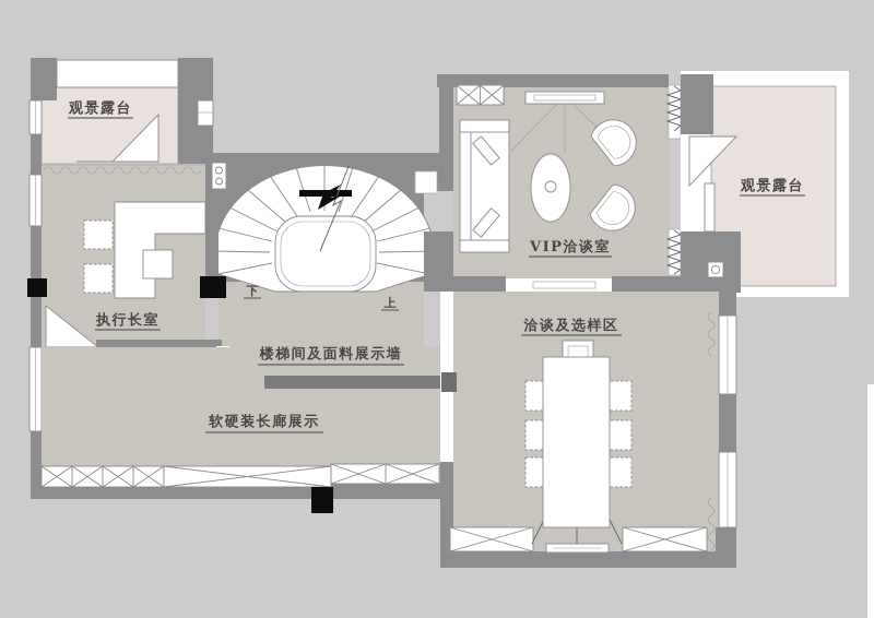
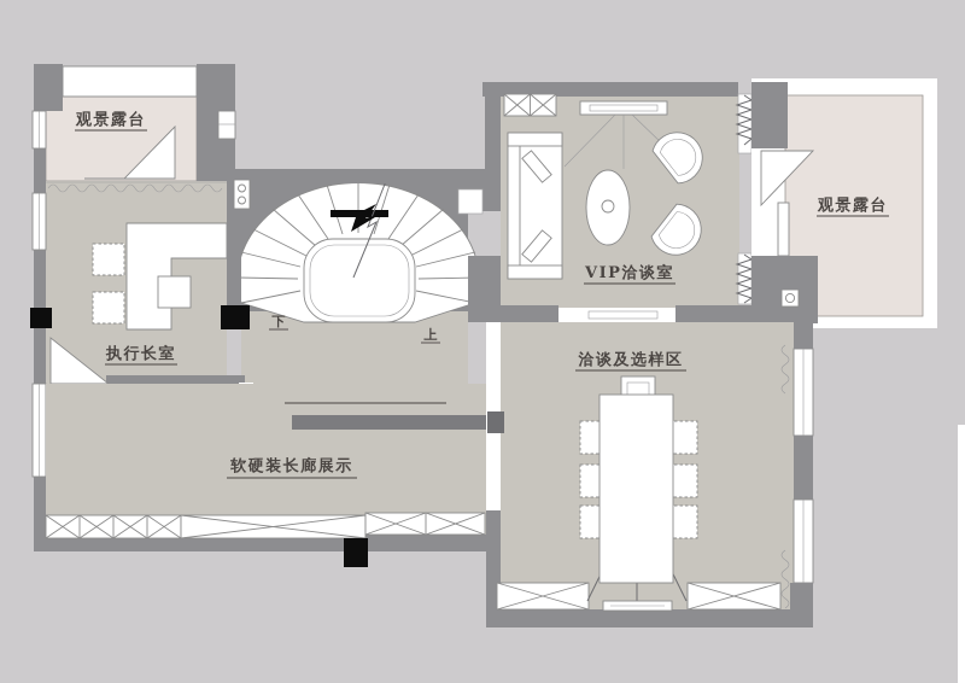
  观景露台
  执行长室
- 楼梯间及面料展示墙
  软硬装长廊展示
  VIP洽谈室
  观景露台
  洽谈及选样区
  下
  上
